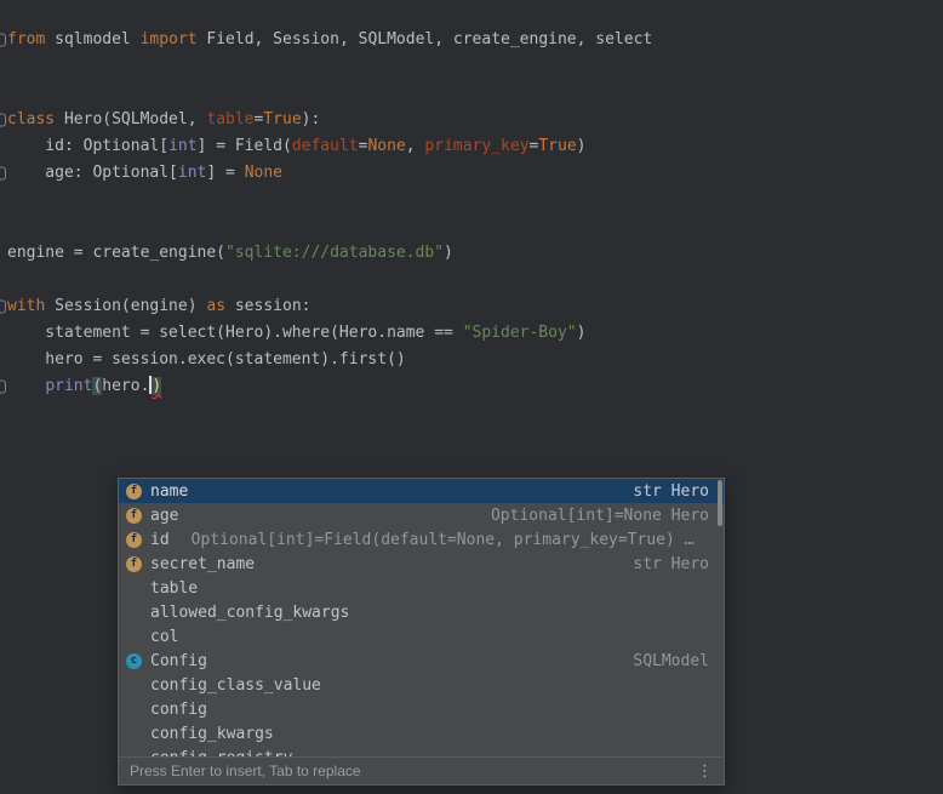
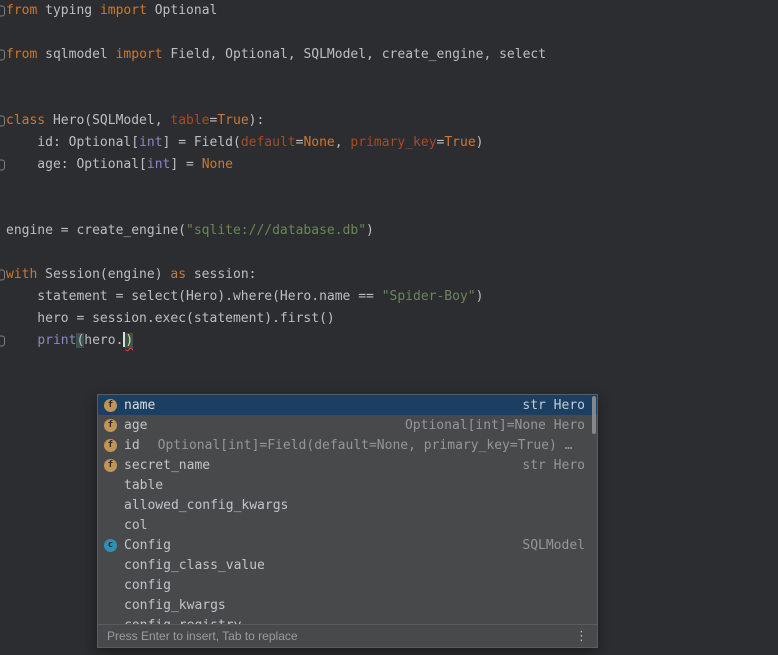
+ from typing import Optional
- from sqlmodel import Field, Session, SQLModel, create_engine, select
+ from sqlmodel import Field, Optional, SQLModel, create_engine, select
  class Hero(SQLModel, table=True):
  id: Optional[int] = Field(default=None, primary_key=True)
  age: Optional[int] = None
  engine = create_engine("sqlite:///database.db")
  with Session(engine) as session:
  statement = select(Hero).where(Hero.name == "Spider-Boy")
  hero = session.exec(statement).first()
  print(hero. )
  f
  name
  str Hero
  f
  age
  Optional[int]=None Hero
  f
  id
  Optional[int]=Field(default=None, primary_key=True) …
  f
  secret_name
  str Hero
  table
  allowed_config_kwargs
  col
  c
  Config
  SQLModel
  config_class_value
  config
  config_kwargs
  Press Enter to insert, Tab to replace
  ⋮
